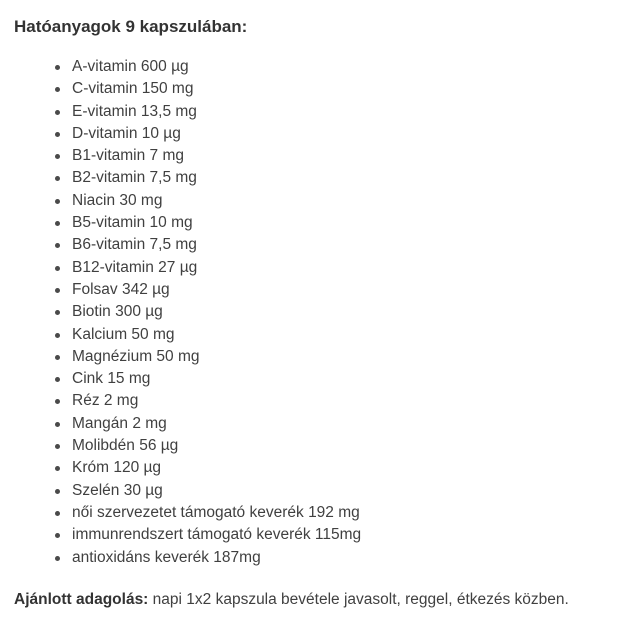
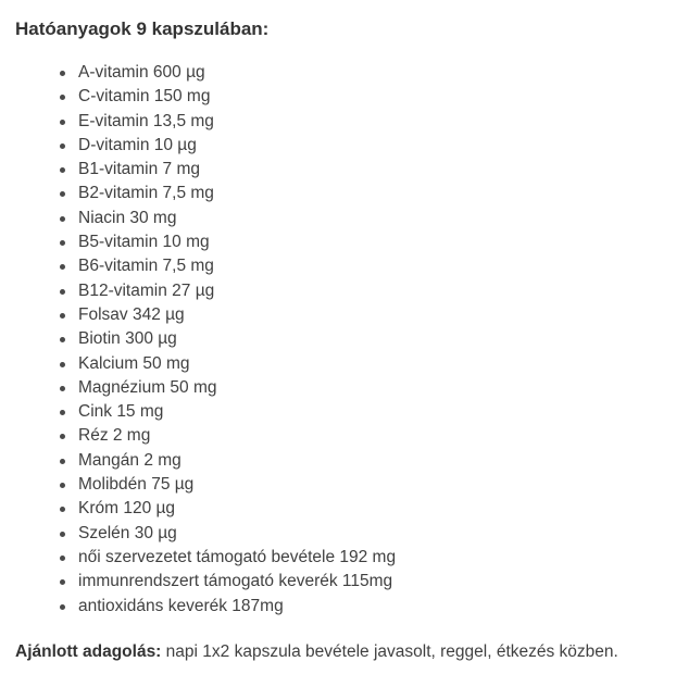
  Hatóanyagok 9 kapszulában:
  A-vitamin 600 µg
  C-vitamin 150 mg
  E-vitamin 13,5 mg
  D-vitamin 10 µg
  B1-vitamin 7 mg
  B2-vitamin 7,5 mg
  Niacin 30 mg
  B5-vitamin 10 mg
  B6-vitamin 7,5 mg
  B12-vitamin 27 µg
  Folsav 342 µg
  Biotin 300 µg
  Kalcium 50 mg
  Magnézium 50 mg
  Cink 15 mg
  Réz 2 mg
  Mangán 2 mg
- Molibdén 56 µg
+ Molibdén 75 µg
  Króm 120 µg
  Szelén 30 µg
- női szervezetet támogató keverék 192 mg
+ női szervezetet támogató bevétele 192 mg
  immunrendszert támogató keverék 115mg
  antioxidáns keverék 187mg
  Ajánlott adagolás: napi 1x2 kapszula bevétele javasolt, reggel, étkezés közben.
